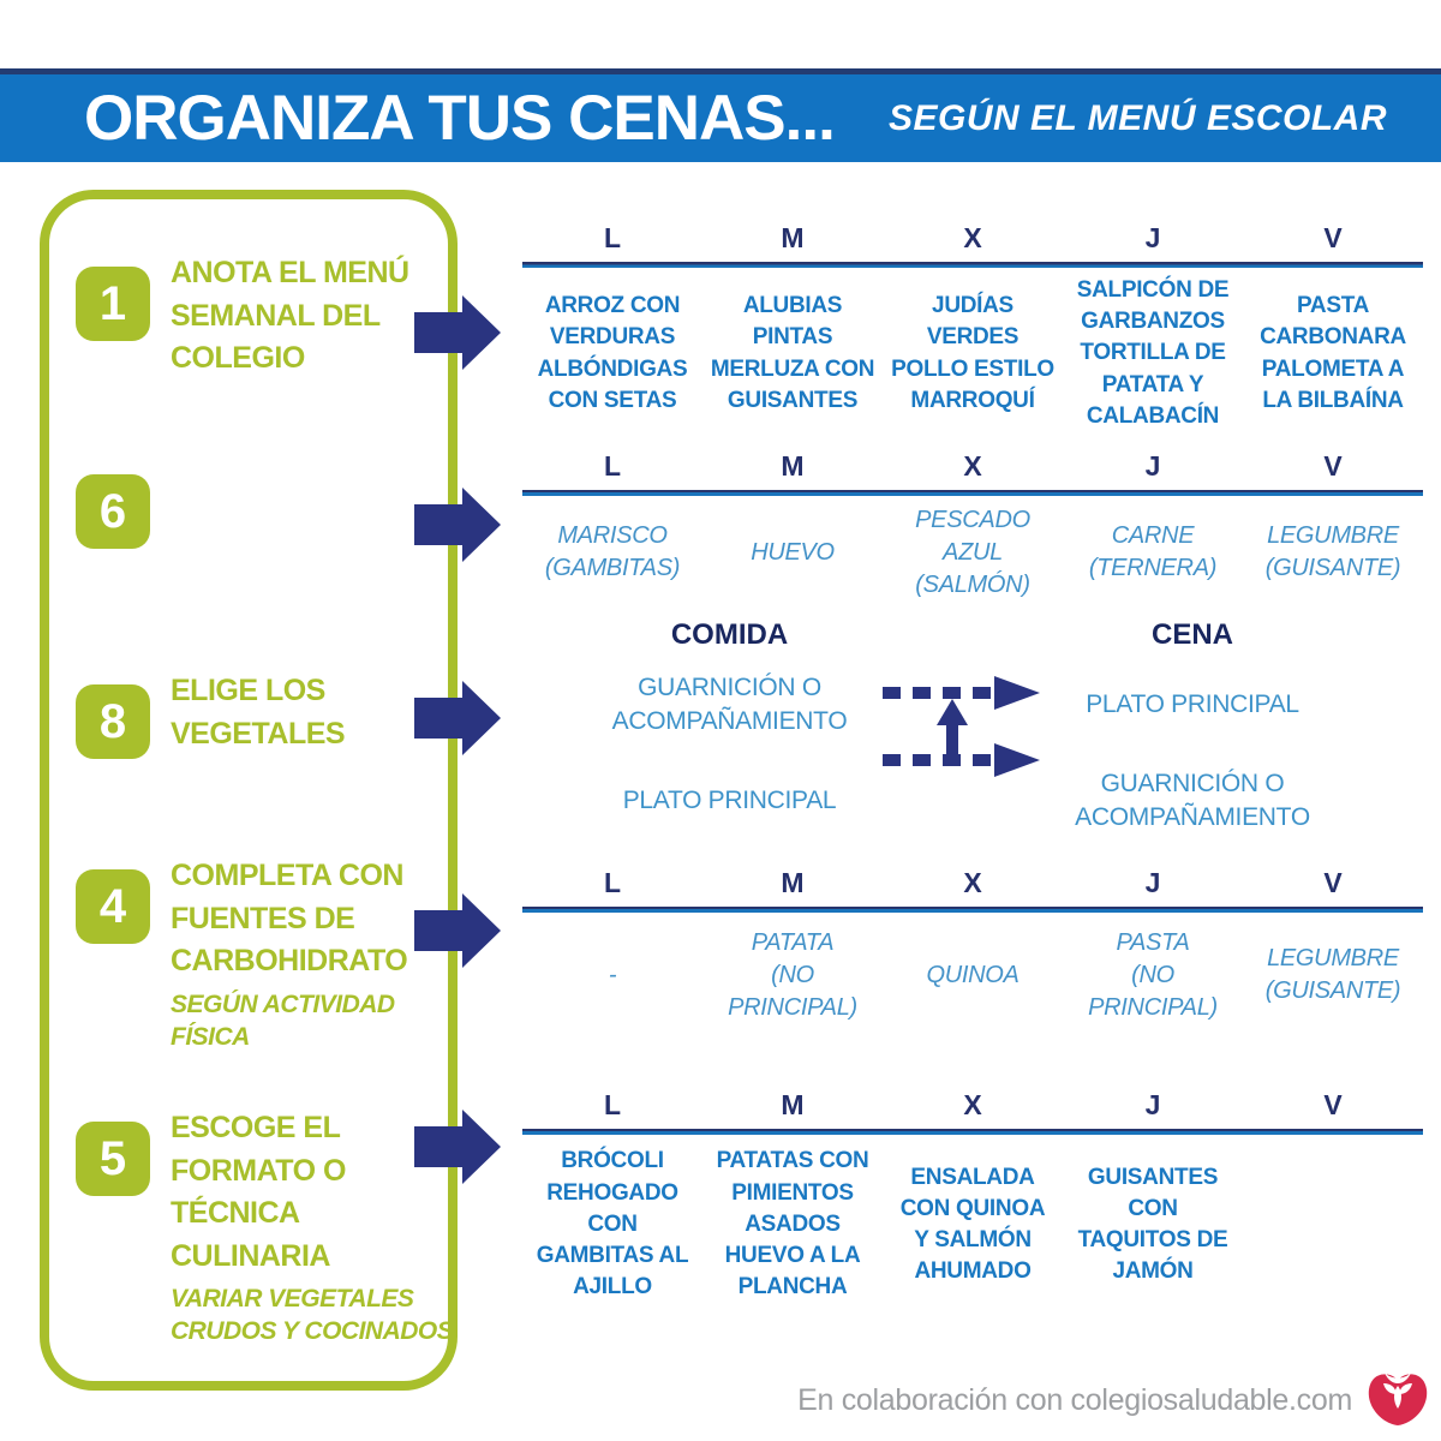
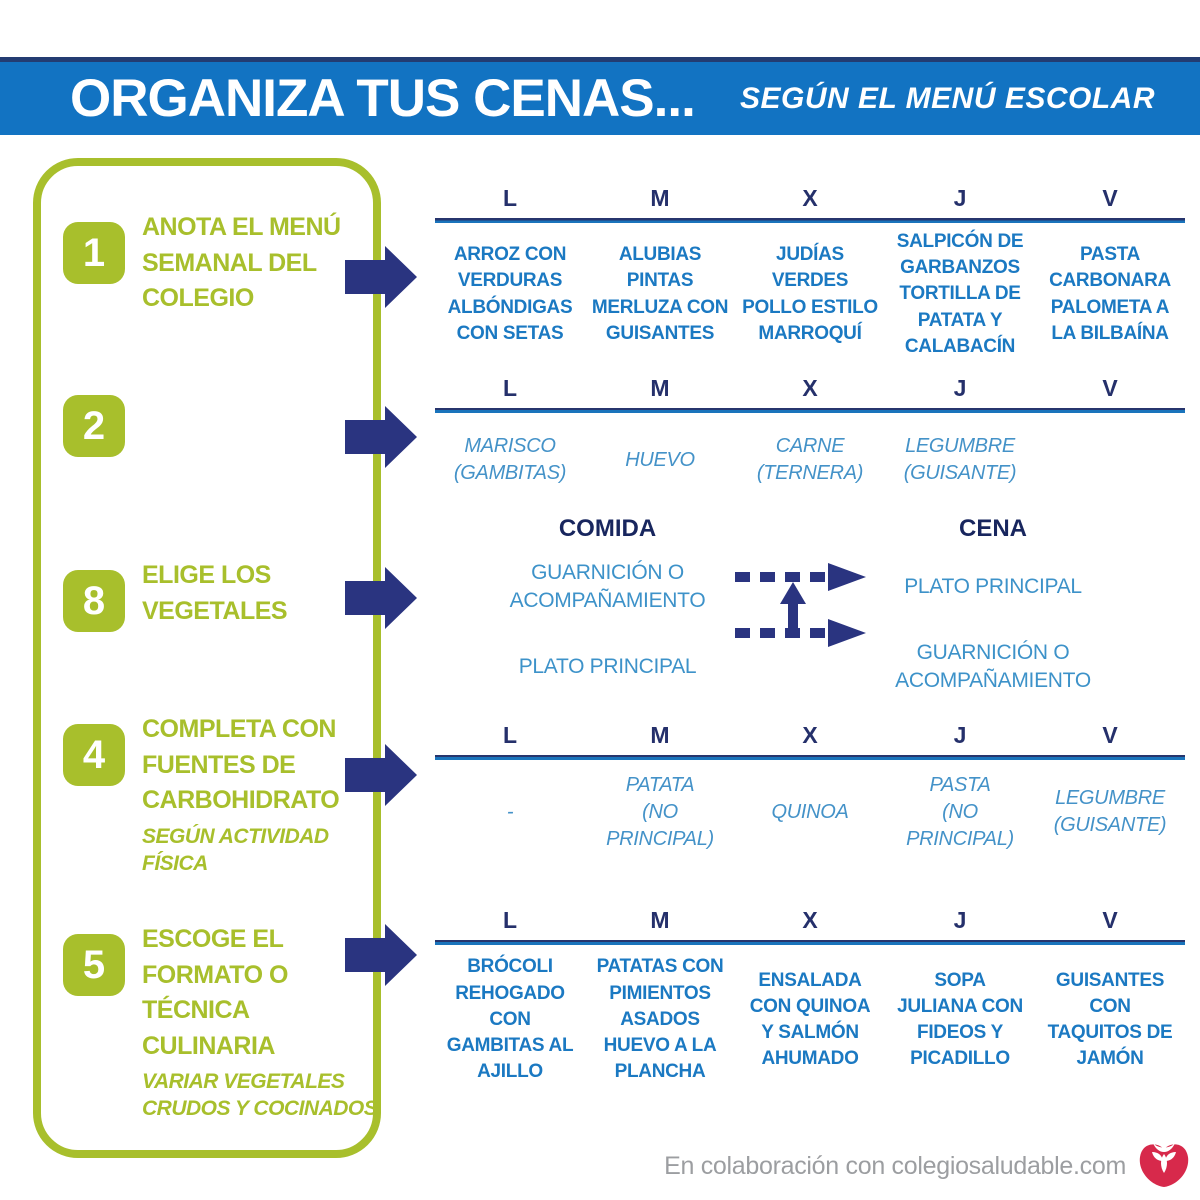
  ORGANIZA TUS CENAS...
  SEGÚN EL MENÚ ESCOLAR
  1
  ANOTA EL MENÚ
  SEMANAL DEL
  COLEGIO
- 6
+ 2
  8
  ELIGE LOS
  VEGETALES
  4
  COMPLETA CON
  FUENTES DE
  CARBOHIDRATO
  SEGÚN ACTIVIDAD FÍSICA
  5
  ESCOGE EL
  FORMATO O
  TÉCNICA CULINARIA
  VARIAR VEGETALES
  CRUDOS Y COCINADOS
  L
  M
  X
  J
  V
  ARROZ CON
  VERDURAS
  ALBÓNDIGAS
  CON SETAS
  ALUBIAS
  PINTAS
  MERLUZA CON
  GUISANTES
  JUDÍAS
  VERDES
  POLLO ESTILO
  MARROQUÍ
  SALPICÓN DE
  GARBANZOS
  TORTILLA DE
  PATATA Y
  CALABACÍN
  PASTA
  CARBONARA
  PALOMETA A
  LA BILBAÍNA
  L
  M
  X
  J
  V
  MARISCO
  (GAMBITAS)
  HUEVO
- PESCADO
- AZUL
- (SALMÓN)
  CARNE
  (TERNERA)
  LEGUMBRE
  (GUISANTE)
  COMIDA
  GUARNICIÓN O
  ACOMPAÑAMIENTO
  PLATO PRINCIPAL
  CENA
  PLATO PRINCIPAL
  GUARNICIÓN O
  ACOMPAÑAMIENTO
  L
  M
  X
  J
  V
  -
  PATATA
  (NO
  PRINCIPAL)
  QUINOA
  PASTA
  (NO
  PRINCIPAL)
  LEGUMBRE
  (GUISANTE)
  L
  M
  X
  J
  V
  BRÓCOLI
  REHOGADO
  CON
  GAMBITAS AL
  AJILLO
  PATATAS CON
  PIMIENTOS
  ASADOS
  HUEVO A LA
  PLANCHA
  ENSALADA
  CON QUINOA
  Y SALMÓN
  AHUMADO
+ SOPA
+ JULIANA CON
+ FIDEOS Y
+ PICADILLO
  GUISANTES
  CON
  TAQUITOS DE
  JAMÓN
  En colaboración con colegiosaludable.com
